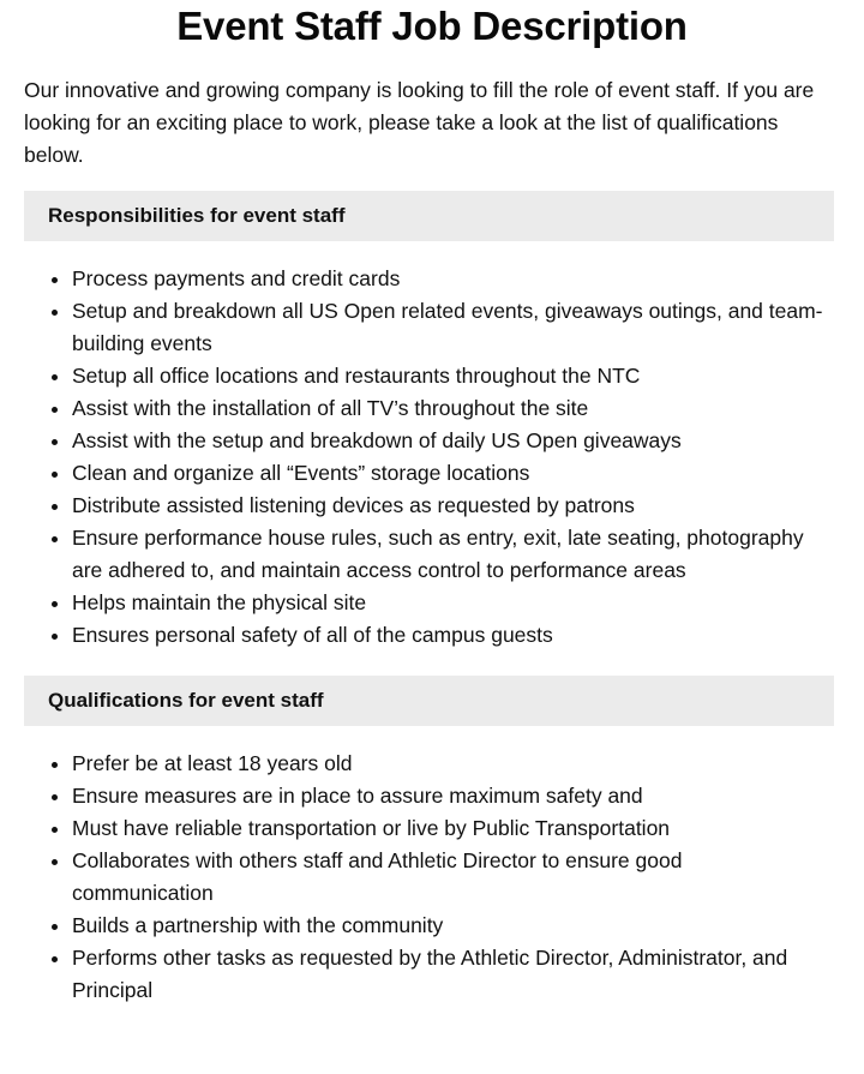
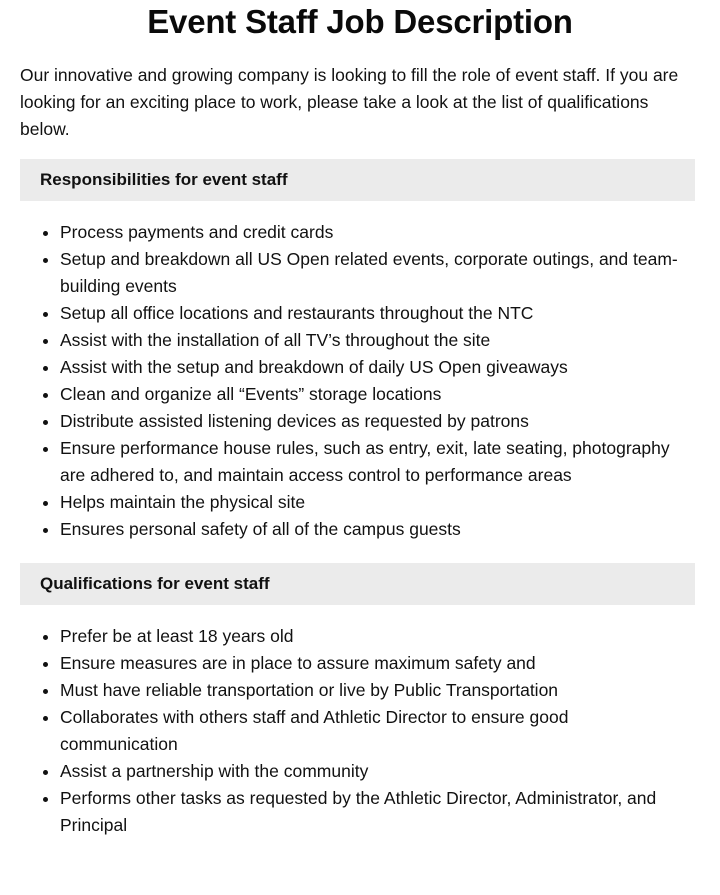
  Event Staff Job Description
  Our innovative and growing company is looking to fill the role of event staff. If you are looking for an exciting place to work, please take a look at the list of qualifications below.
  Responsibilities for event staff
  Process payments and credit cards
- Setup and breakdown all US Open related events, giveaways outings, and team-building events
+ Setup and breakdown all US Open related events, corporate outings, and team-building events
  Setup all office locations and restaurants throughout the NTC
  Assist with the installation of all TV’s throughout the site
  Assist with the setup and breakdown of daily US Open giveaways
  Clean and organize all “Events” storage locations
  Distribute assisted listening devices as requested by patrons
  Ensure performance house rules, such as entry, exit, late seating, photography are adhered to, and maintain access control to performance areas
  Helps maintain the physical site
  Ensures personal safety of all of the campus guests
  Qualifications for event staff
  Prefer be at least 18 years old
  Ensure measures are in place to assure maximum safety and
  Must have reliable transportation or live by Public Transportation
  Collaborates with others staff and Athletic Director to ensure good communication
- Builds a partnership with the community
+ Assist a partnership with the community
  Performs other tasks as requested by the Athletic Director, Administrator, and Principal
